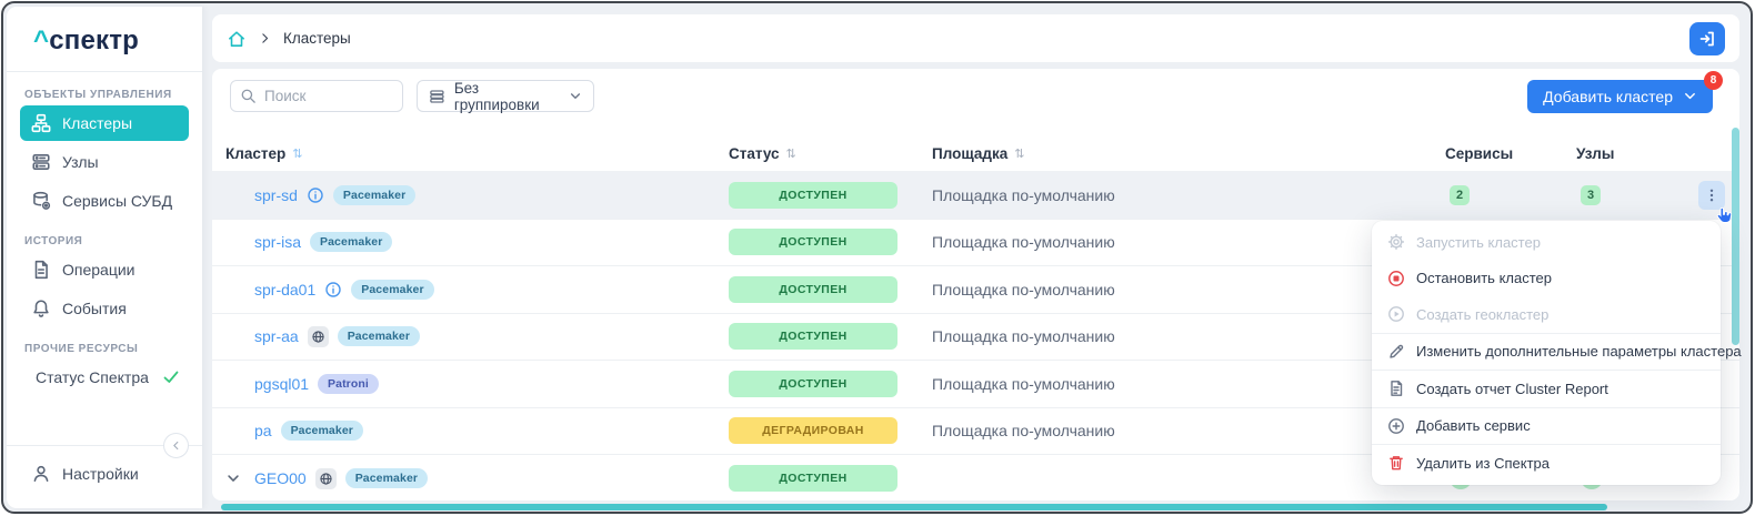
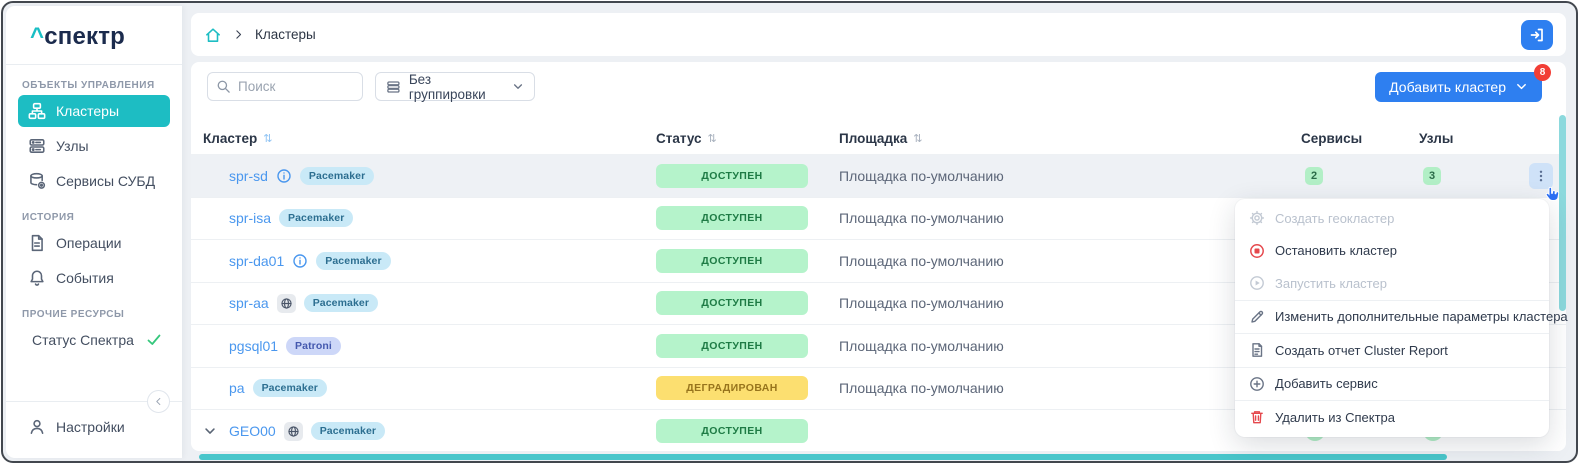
  ^спектр
  ОБЪЕКТЫ УПРАВЛЕНИЯ
  Кластеры
  Узлы
  Сервисы СУБД
  ИСТОРИЯ
  Операции
  События
  ПРОЧИЕ РЕСУРСЫ
  Статус Спектра
  Настройки
  Кластеры
  Поиск
  Без группировки
  Добавить кластер
  8
  Кластер
  ⇅
  Статус
  ⇅
  Площадка
  ⇅
  Сервисы
  Узлы
  spr-sd
  Pacemaker
  ДОСТУПЕН
  Площадка по-умолчанию
  2
  3
  spr-isa
  Pacemaker
  ДОСТУПЕН
  Площадка по-умолчанию
  spr-da01
  Pacemaker
  ДОСТУПЕН
  Площадка по-умолчанию
  spr-aa
  Pacemaker
  ДОСТУПЕН
  Площадка по-умолчанию
  pgsql01
  Patroni
  ДОСТУПЕН
  Площадка по-умолчанию
  pa
  Pacemaker
  ДЕГРАДИРОВАН
  Площадка по-умолчанию
  GEO00
  Pacemaker
  ДОСТУПЕН
- Запустить кластер
+ Создать геокластер
  Остановить кластер
- Создать геокластер
+ Запустить кластер
  Изменить дополнительные параметры кластера
  Создать отчет Cluster Report
  Добавить сервис
  Удалить из Спектра
